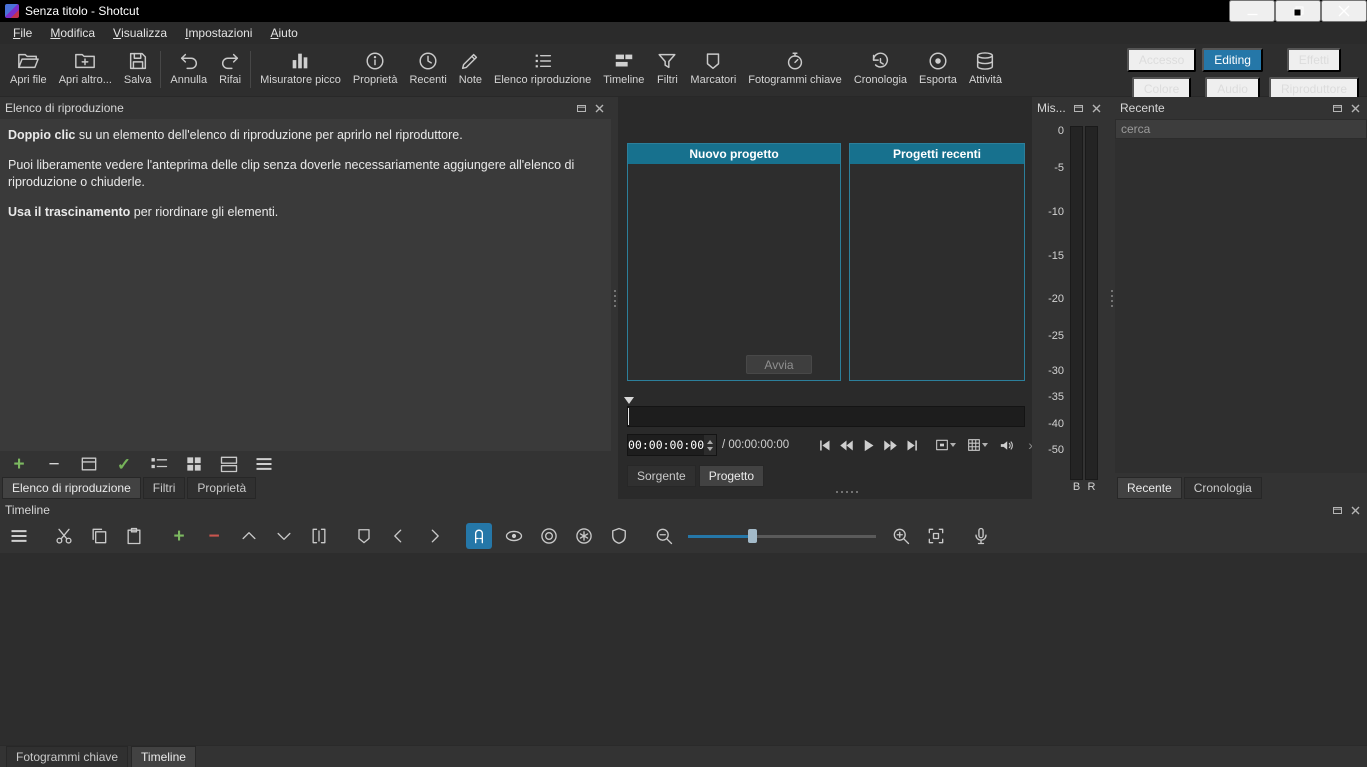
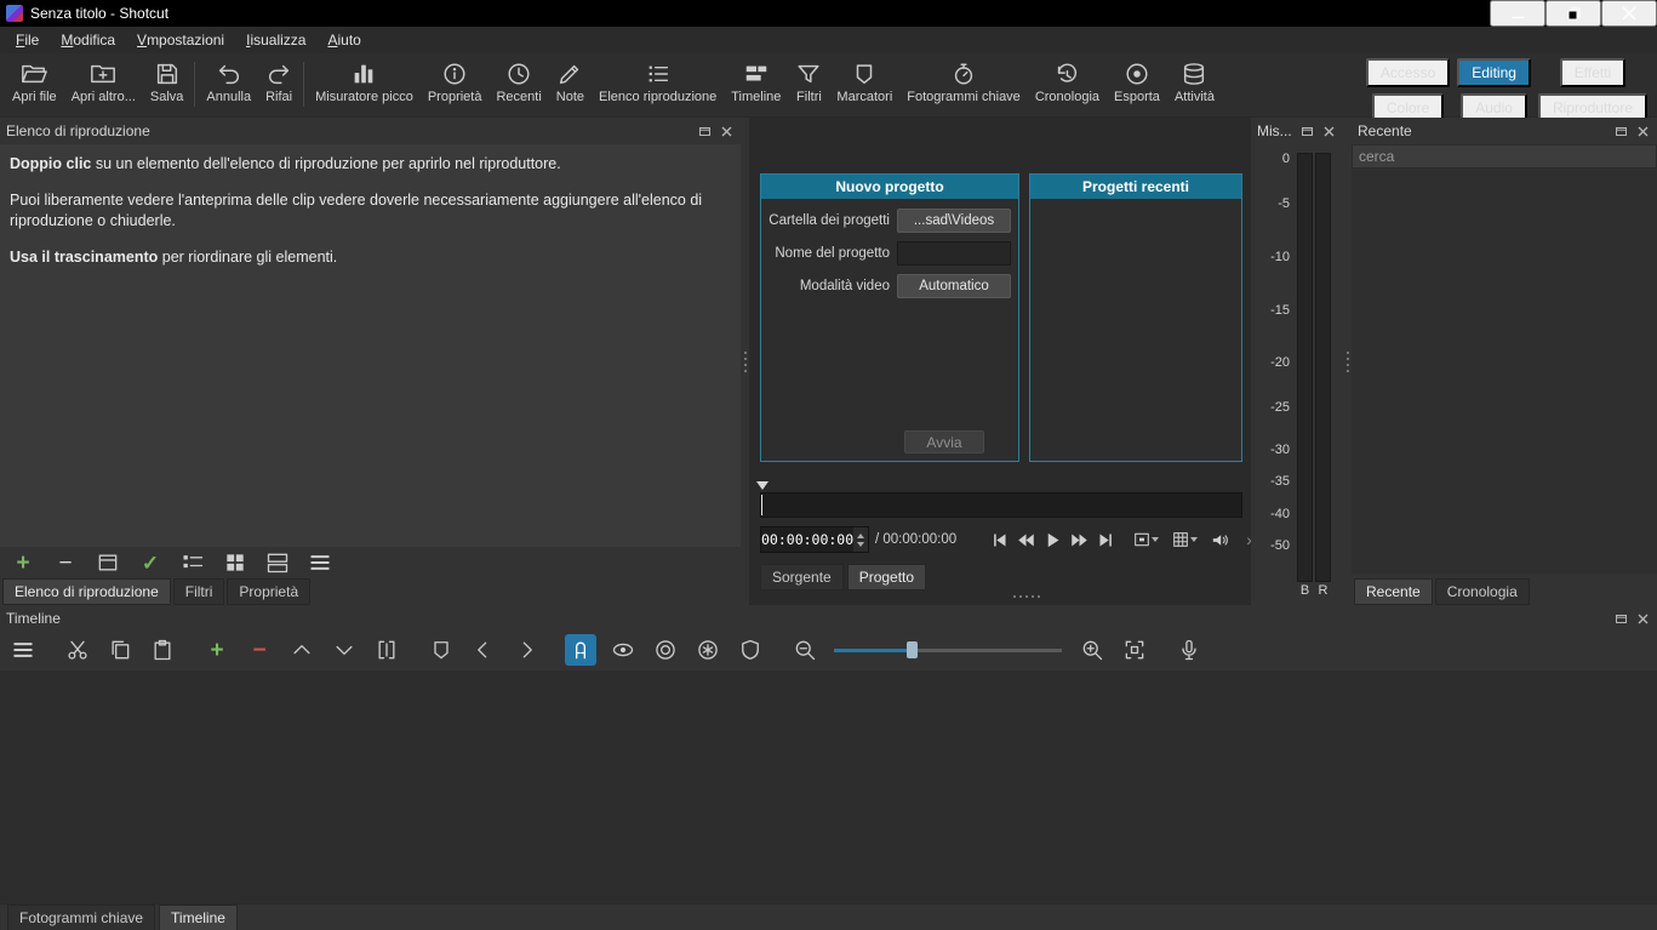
  Senza titolo - Shotcut
  F
  ile
  M
  odifica
  V
- isualizza
+ mpostazioni
  I
- mpostazioni
+ isualizza
  A
  iuto
  Apri file
  Apri altro...
  Salva
  Annulla
  Rifai
  Misuratore picco
  Proprietà
  Recenti
  Note
  Elenco riproduzione
  Timeline
  Filtri
  Marcatori
  Fotogrammi chiave
  Cronologia
  Esporta
  Attività
  Editing
  Elenco di riproduzione
  Doppio clic su un elemento dell'elenco di riproduzione per aprirlo nel riproduttore.
- Puoi liberamente vedere l'anteprima delle clip senza doverle necessariamente aggiungere all'elenco di riproduzione o chiuderle.
+ Puoi liberamente vedere l'anteprima delle clip vedere doverle necessariamente aggiungere all'elenco di riproduzione o chiuderle.
  Usa il trascinamento per riordinare gli elementi.
  +
  −
  ✓
  Elenco di riproduzione
  Filtri
  Proprietà
  Nuovo progetto
+ Cartella dei progetti
+ ...sad\Videos
+ Nome del progetto
+ Modalità video
+ Automatico
  Avvia
  Progetti recenti
  00:00:00:00
  / 00:00:00:00
  Sorgente
  Progetto
  Mis...
  0
  -5
  -10
  -15
  -20
  -25
  -30
  -35
  -40
  -50
  B
  R
  Recente
  cerca
  Recente
  Cronologia
  Timeline
  +
  −
  Fotogrammi chiave
  Timeline
